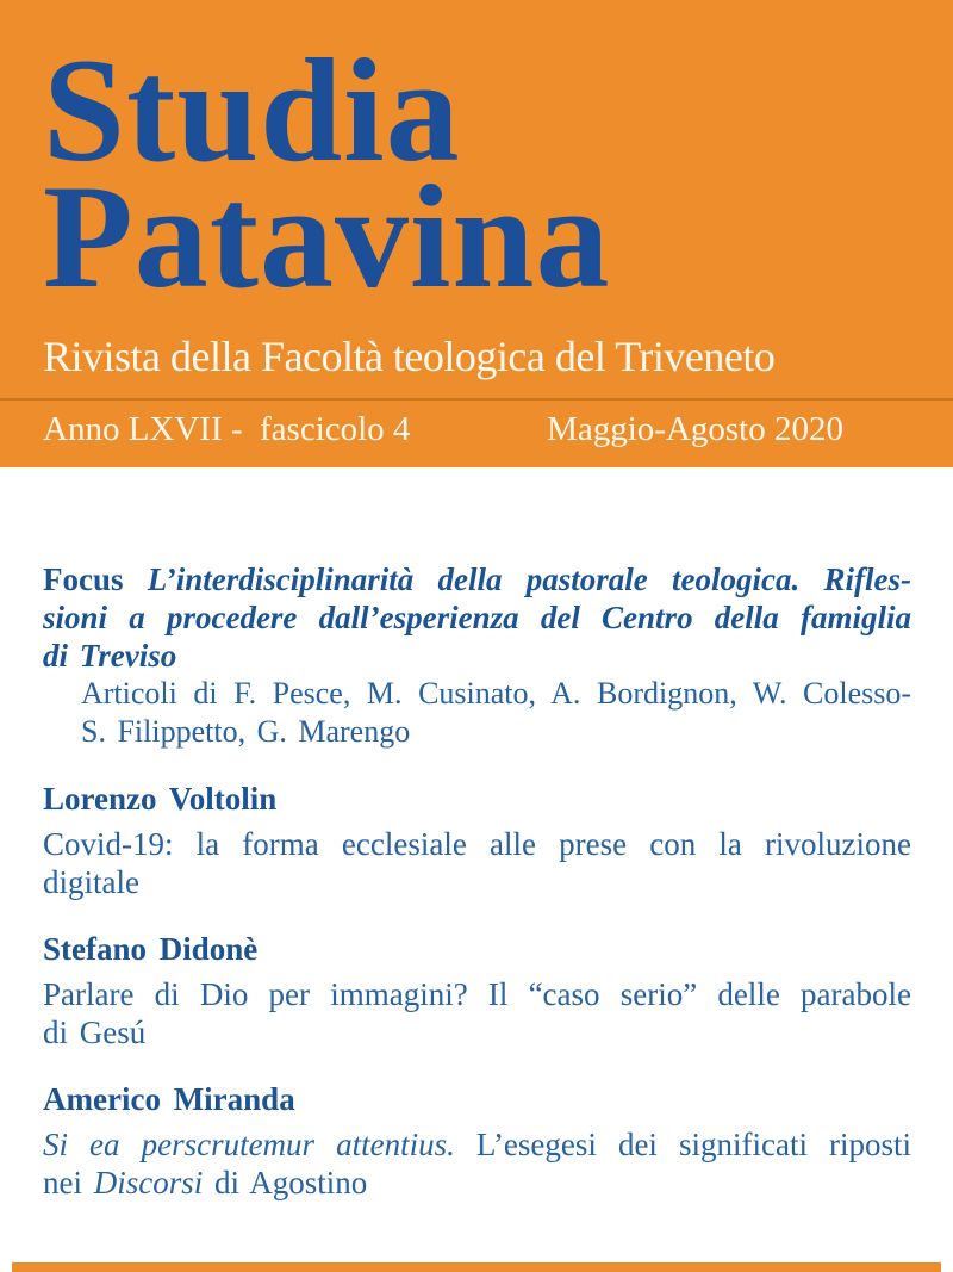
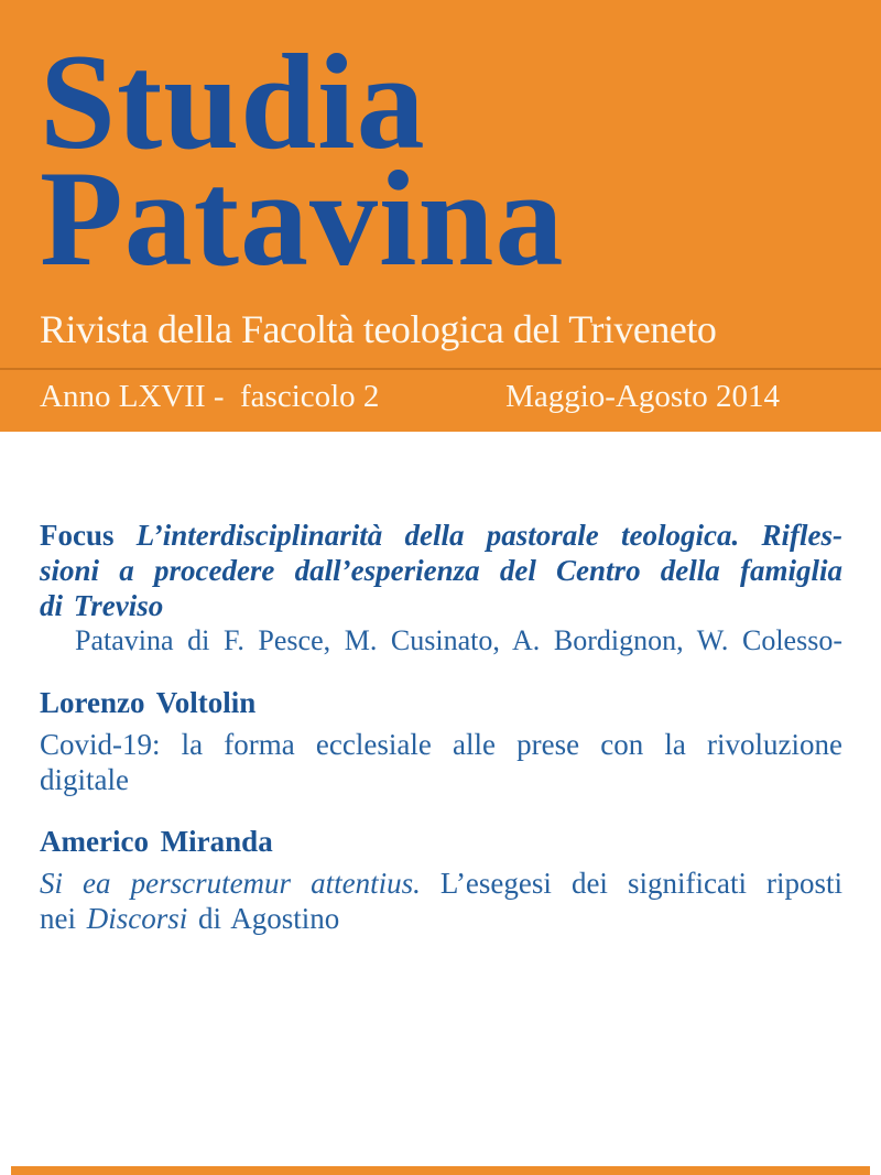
  Studia
  Patavina
  Rivista della Facoltà teologica del Triveneto
- Anno LXVII - fascicolo 4
+ Anno LXVII - fascicolo 2
- Maggio-Agosto 2020
+ Maggio-Agosto 2014
  Focus L’interdisciplinarità della pastorale teologica. Rifles-
  sioni a procedere dall’esperienza del Centro della famiglia
  di Treviso
- Articoli di F. Pesce, M. Cusinato, A. Bordignon, W. Colesso-
+ Patavina di F. Pesce, M. Cusinato, A. Bordignon, W. Colesso-
- S. Filippetto, G. Marengo
  Lorenzo Voltolin
  Covid-19: la forma ecclesiale alle prese con la rivoluzione
  digitale
- Stefano Didonè
- Parlare di Dio per immagini? Il “caso serio” delle parabole
- di Gesú
  Americo Miranda
  Si ea perscrutemur attentius. L’esegesi dei significati riposti
  nei Discorsi di Agostino
